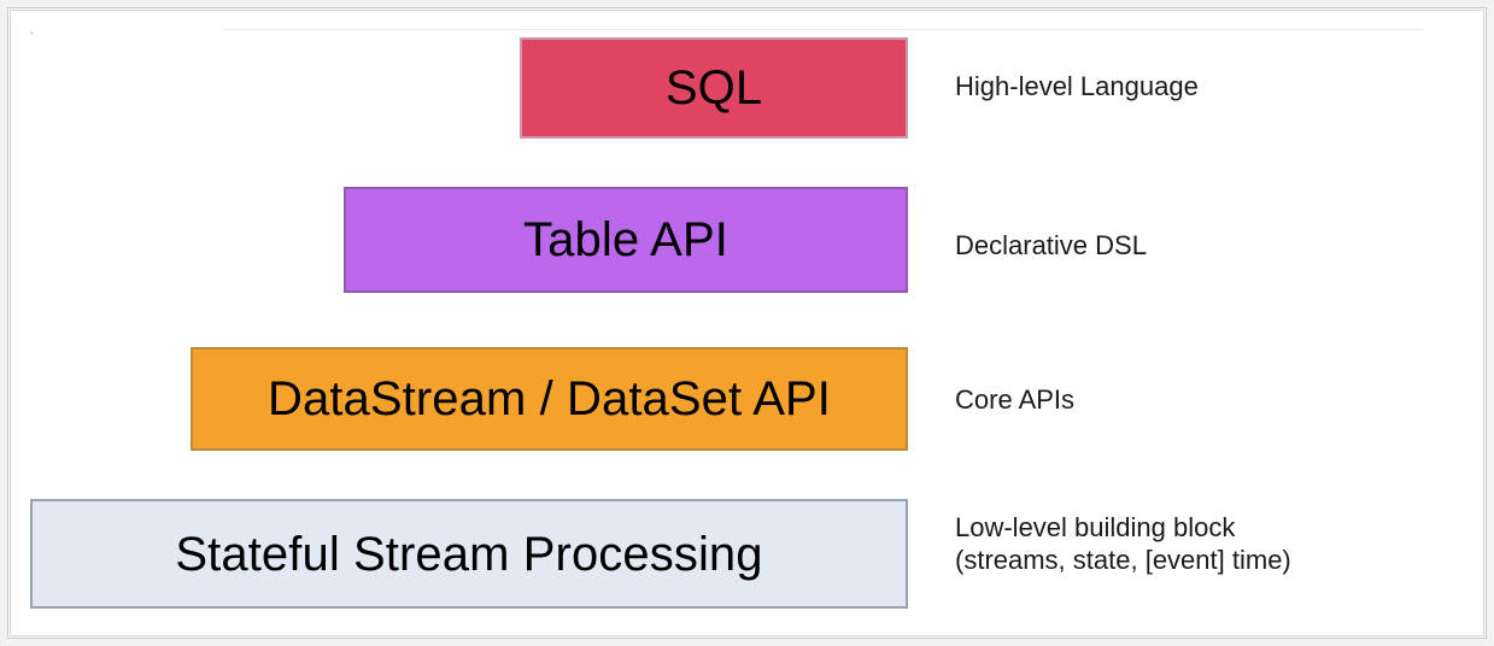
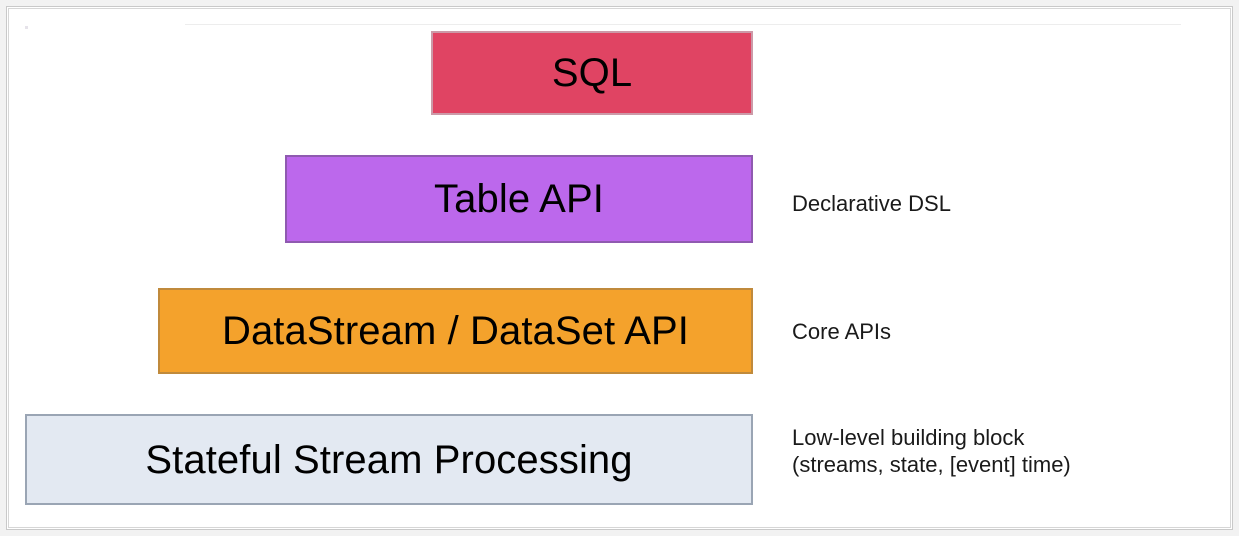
  SQL
- High-level Language
  Table API
  Declarative DSL
  DataStream / DataSet API
  Core APIs
  Stateful Stream Processing
  Low-level building block
  (streams, state, [event] time)
